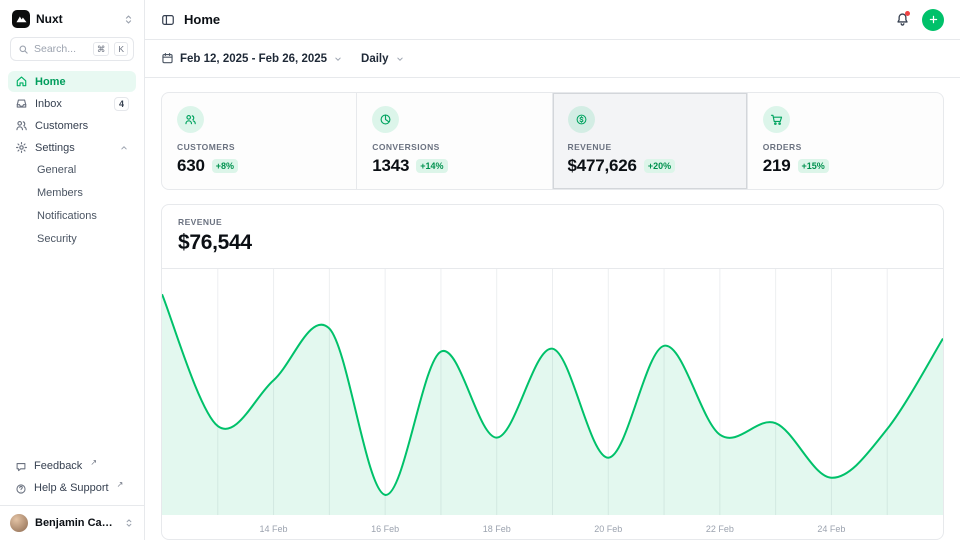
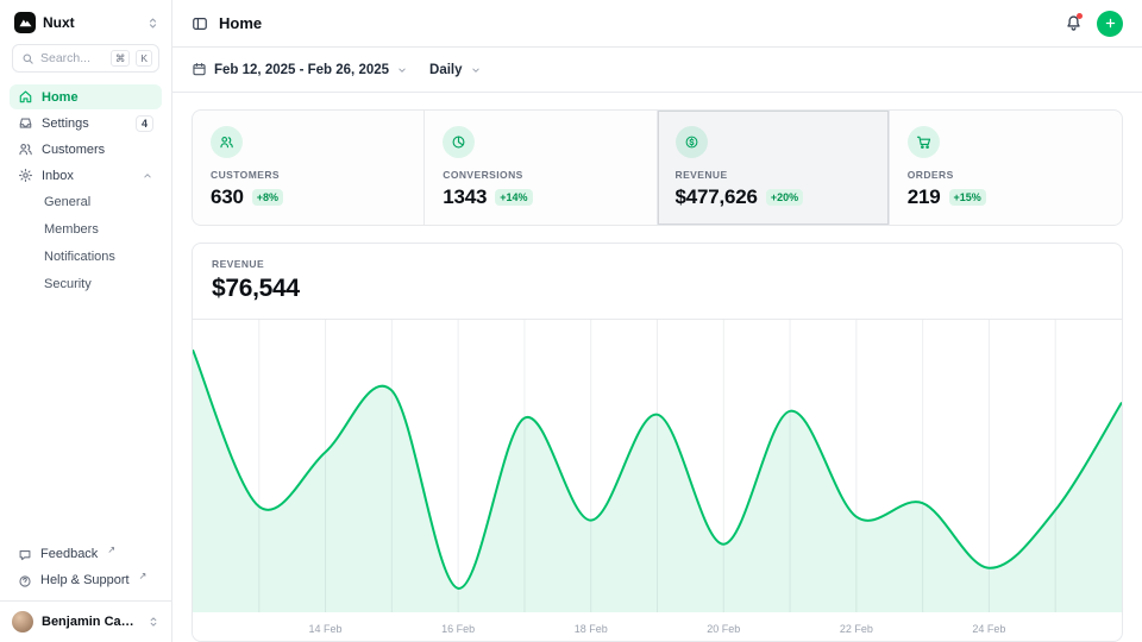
  Nuxt
  Search...
  ⌘
  K
  Home
- Inbox
+ Settings
  4
  Customers
- Settings
+ Inbox
  General
  Members
  Notifications
  Security
  Feedback
  ↗
  Help & Support
  ↗
  Benjamin Cana
  Home
  Feb 12, 2025 - Feb 26, 2025
  Daily
  CUSTOMERS
  630
  +8%
  CONVERSIONS
  1343
  +14%
  REVENUE
  $477,626
  +20%
  ORDERS
  219
  +15%
  REVENUE
  $76,544
  14 Feb
  16 Feb
  18 Feb
  20 Feb
  22 Feb
  24 Feb
